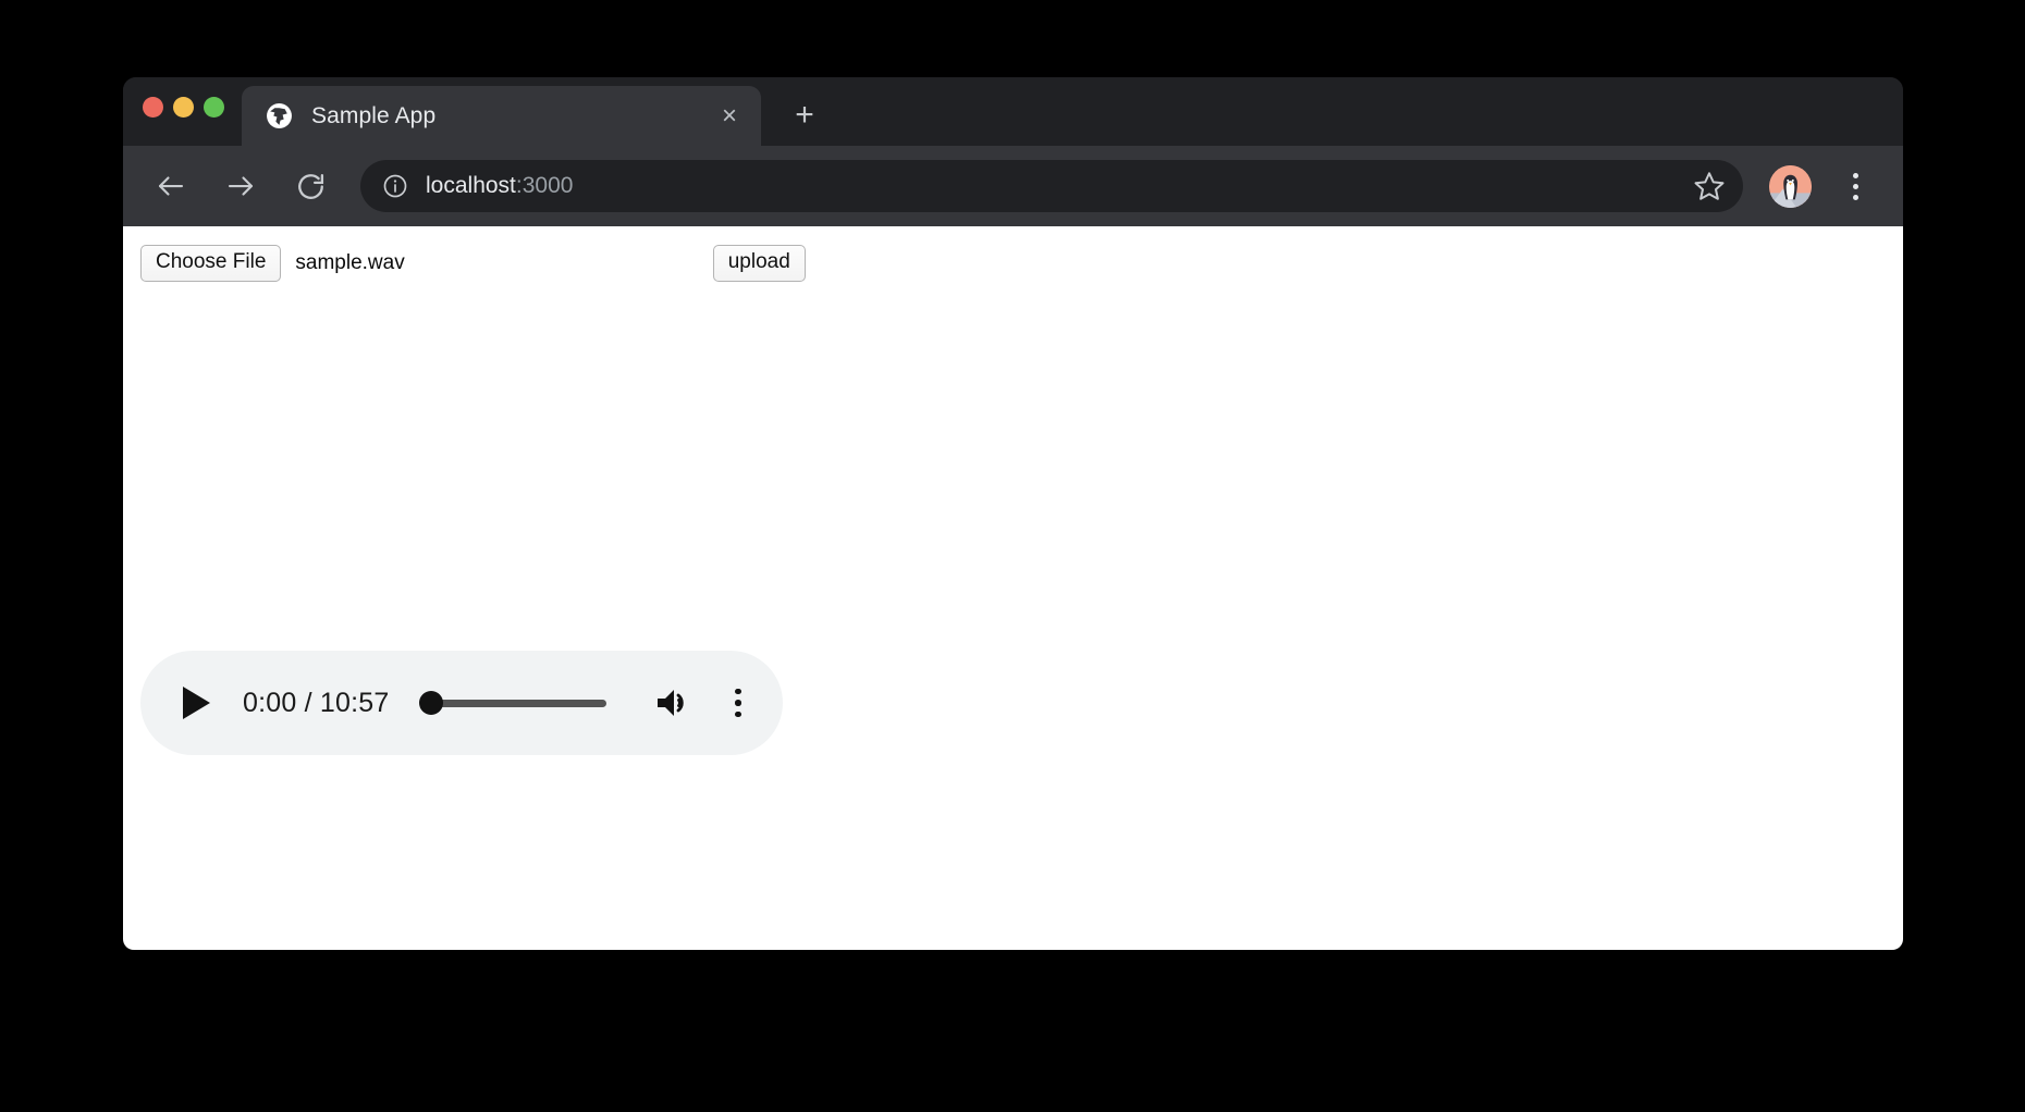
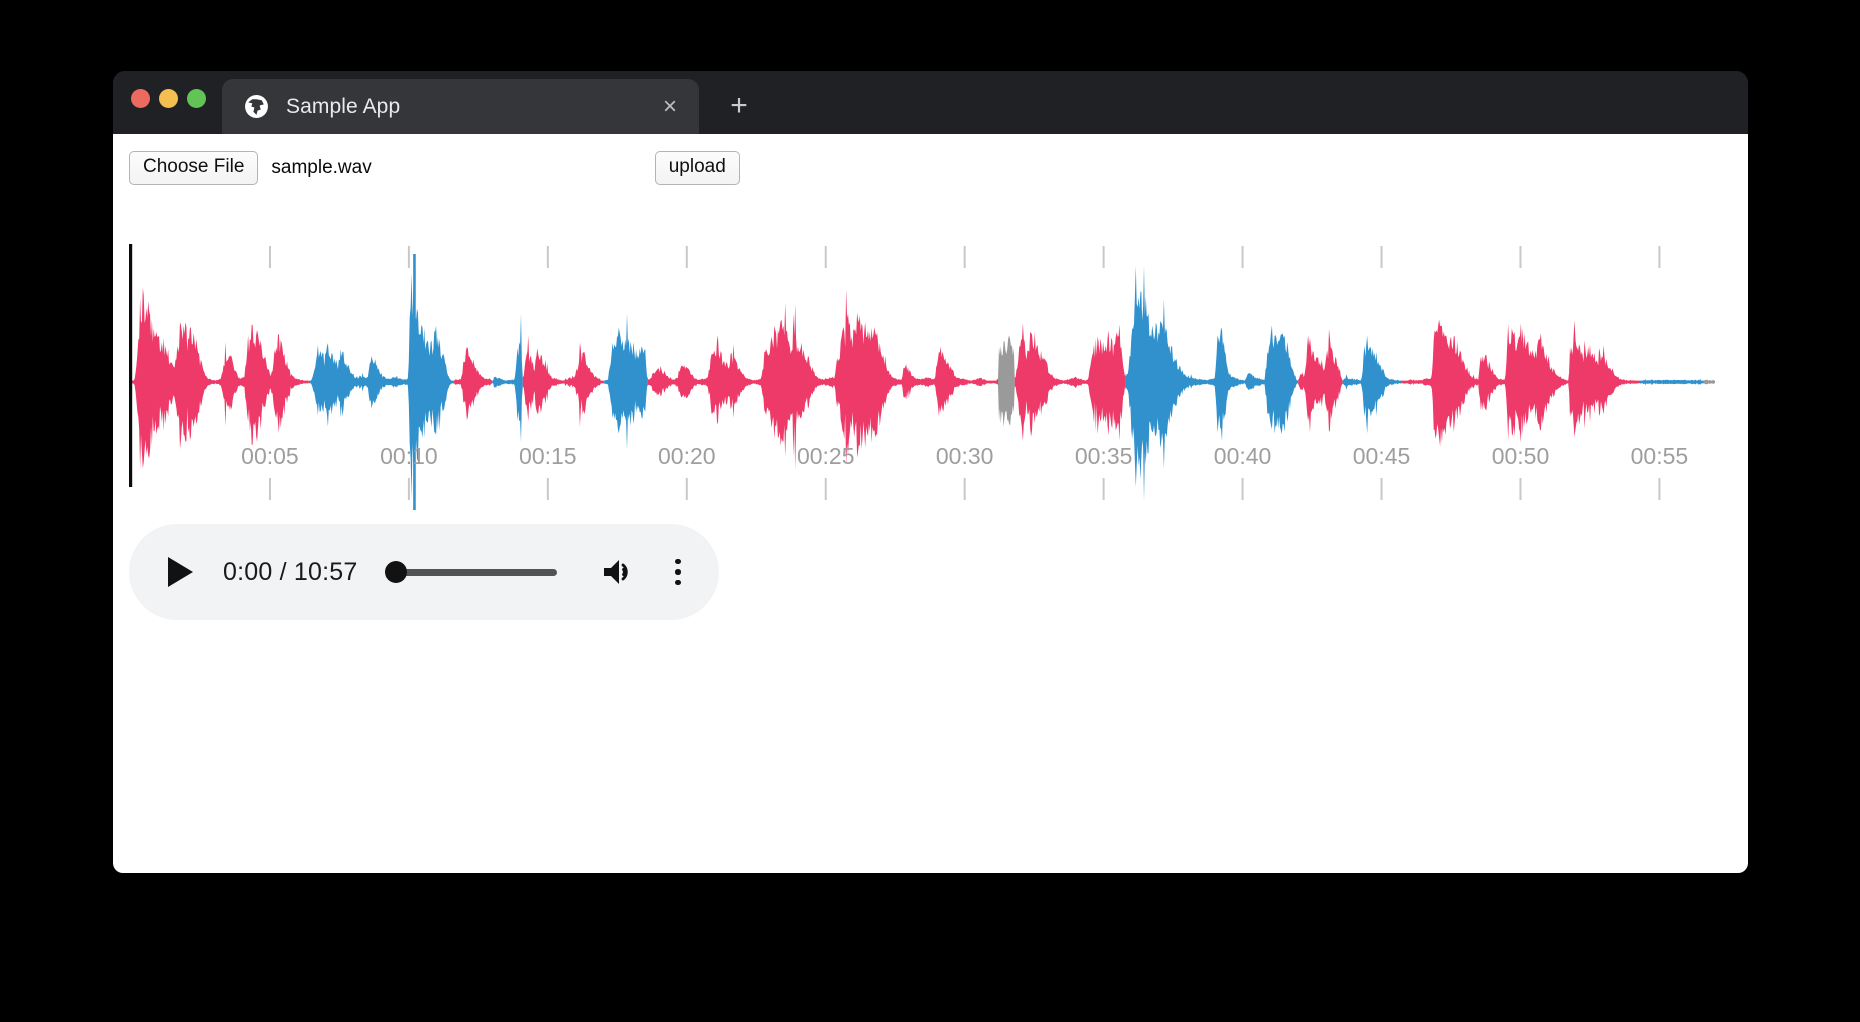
  Sample App
  ×
  +
- localhost:3000
  Choose File
  sample.wav
  upload
+ 00:05
+ 00:10
+ 00:15
+ 00:20
+ 00:25
+ 00:30
+ 00:35
+ 00:40
+ 00:45
+ 00:50
+ 00:55
  0:00 / 10:57
